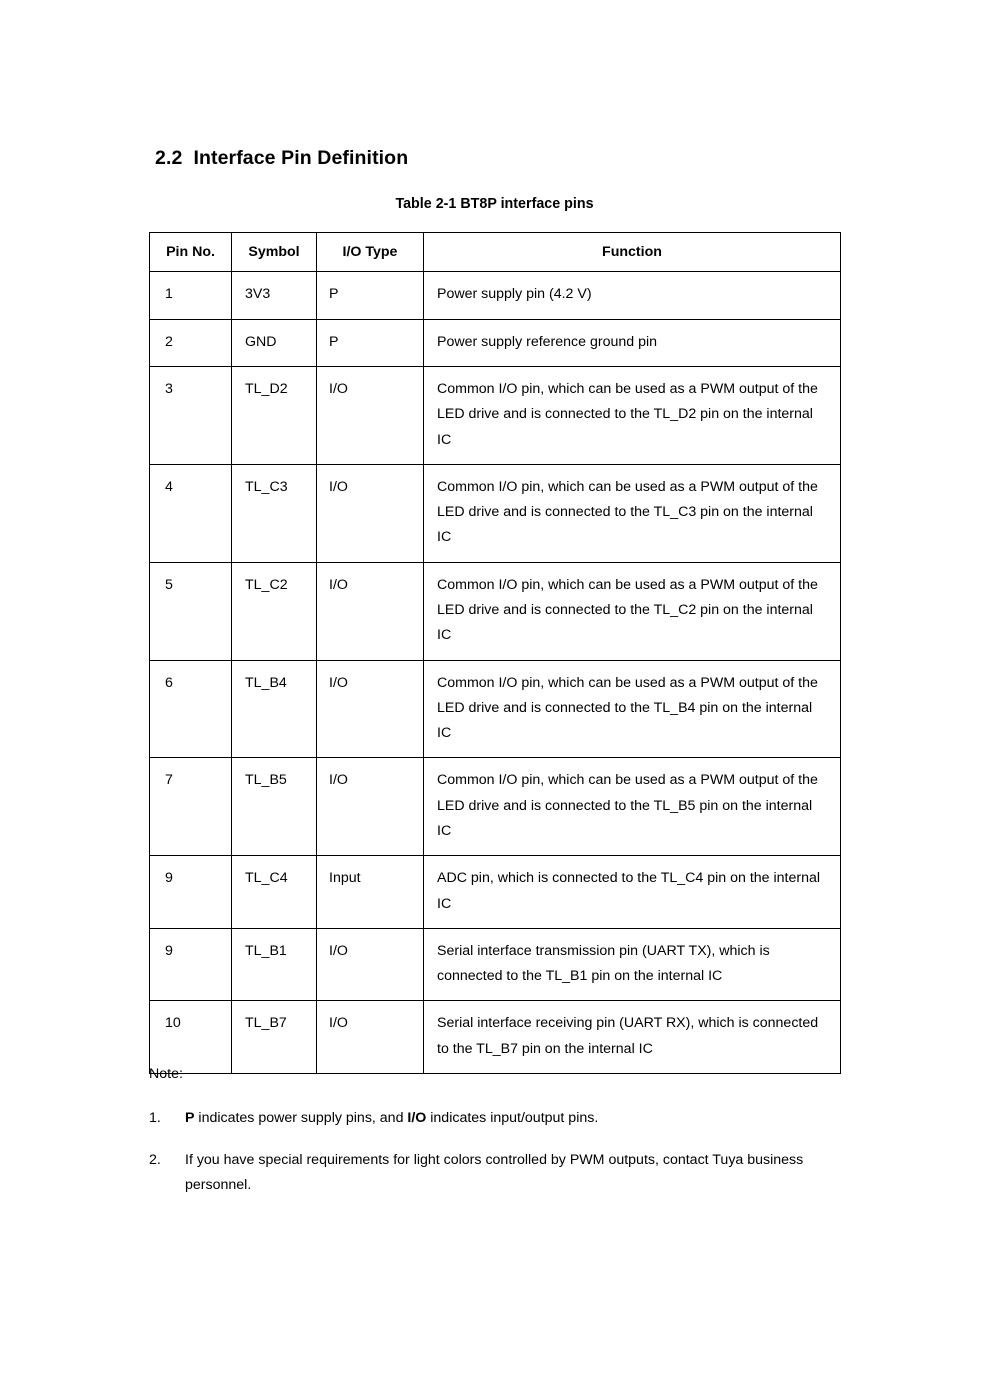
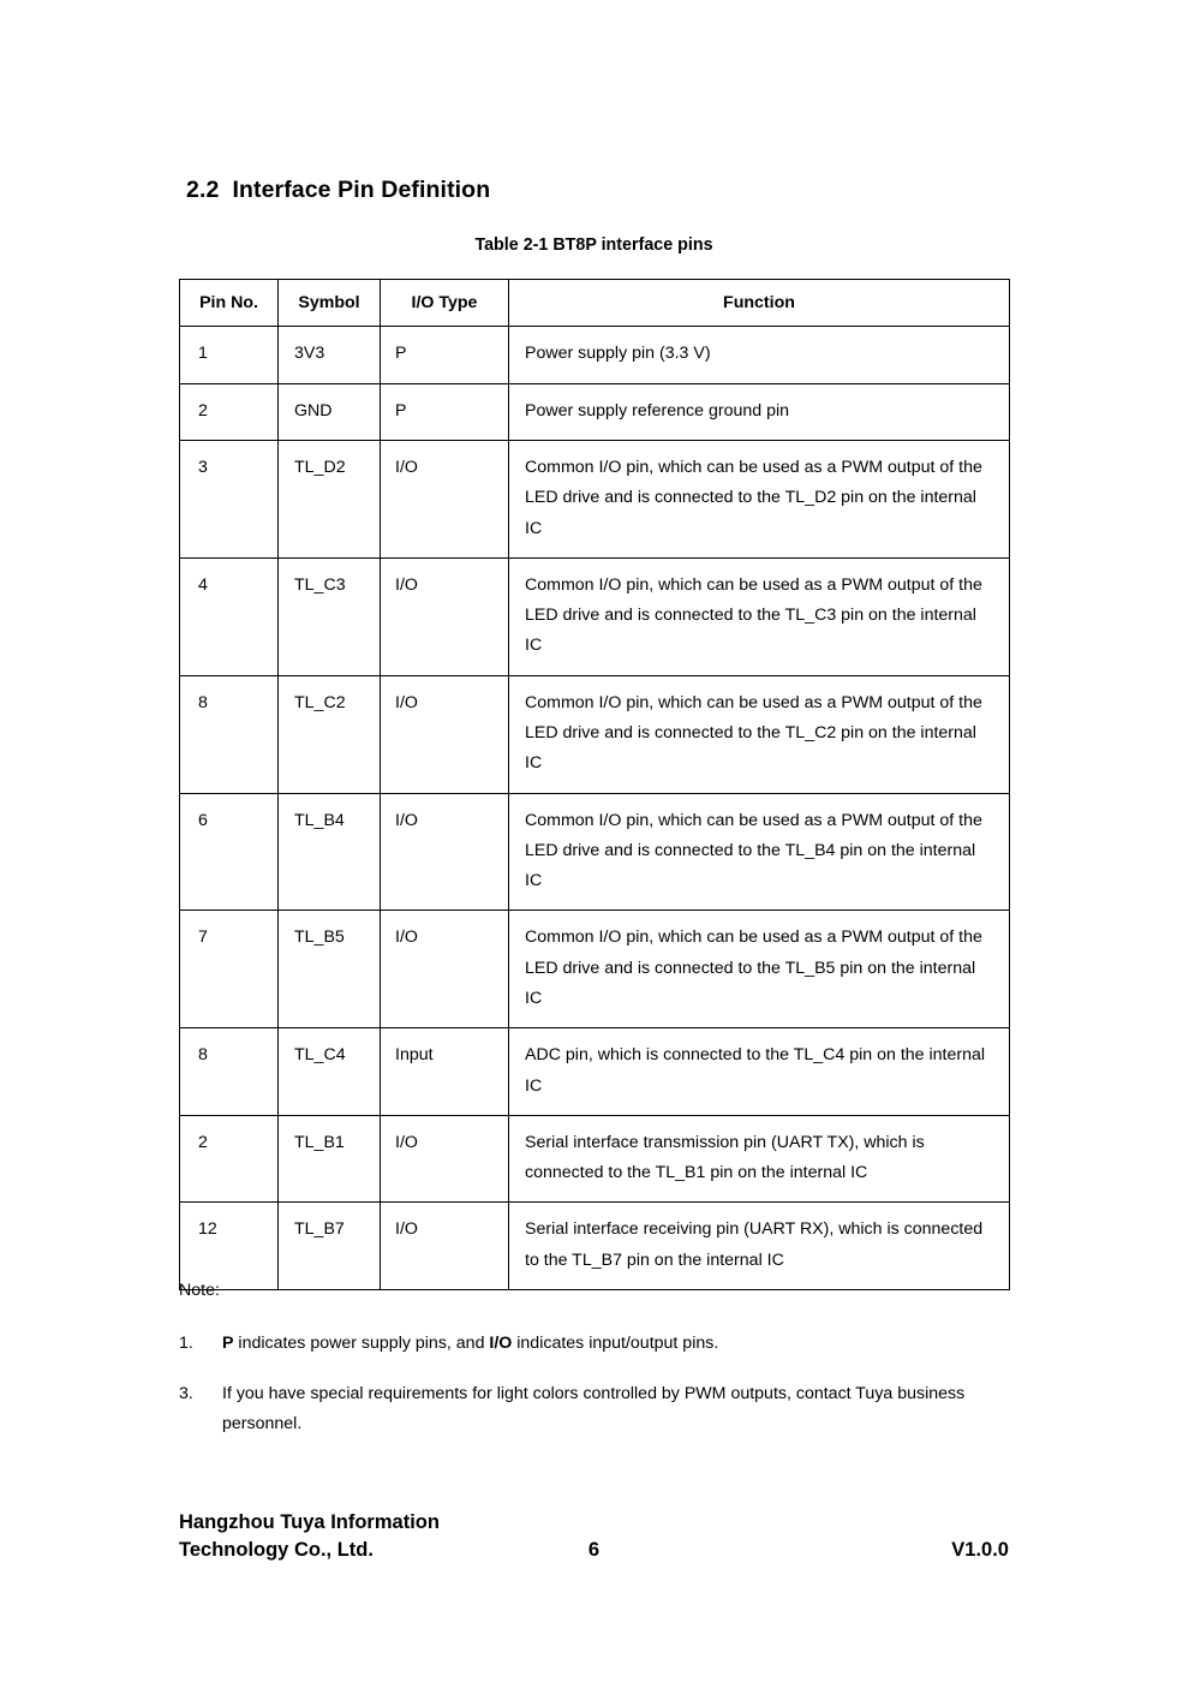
  2.2 Interface Pin Definition
  Table 2-1 BT8P interface pins
  Pin No.	Symbol	I/O Type	Function
- 1	3V3	P	Power supply pin (4.2 V)
+ 1	3V3	P	Power supply pin (3.3 V)
  2	GND	P	Power supply reference ground pin
  3	TL_D2	I/O	Common I/O pin, which can be used as a PWM output of the LED drive and is connected to the TL_D2 pin on the internal IC
  4	TL_C3	I/O	Common I/O pin, which can be used as a PWM output of the LED drive and is connected to the TL_C3 pin on the internal IC
- 5	TL_C2	I/O	Common I/O pin, which can be used as a PWM output of the LED drive and is connected to the TL_C2 pin on the internal IC
+ 8	TL_C2	I/O	Common I/O pin, which can be used as a PWM output of the LED drive and is connected to the TL_C2 pin on the internal IC
  6	TL_B4	I/O	Common I/O pin, which can be used as a PWM output of the LED drive and is connected to the TL_B4 pin on the internal IC
  7	TL_B5	I/O	Common I/O pin, which can be used as a PWM output of the LED drive and is connected to the TL_B5 pin on the internal IC
- 9	TL_C4	Input	ADC pin, which is connected to the TL_C4 pin on the internal IC
+ 8	TL_C4	Input	ADC pin, which is connected to the TL_C4 pin on the internal IC
- 9	TL_B1	I/O	Serial interface transmission pin (UART TX), which is connected to the TL_B1 pin on the internal IC
+ 2	TL_B1	I/O	Serial interface transmission pin (UART TX), which is connected to the TL_B1 pin on the internal IC
- 10	TL_B7	I/O	Serial interface receiving pin (UART RX), which is connected to the TL_B7 pin on the internal IC
+ 12	TL_B7	I/O	Serial interface receiving pin (UART RX), which is connected to the TL_B7 pin on the internal IC
  Note:
  1.
  P indicates power supply pins, and I/O indicates input/output pins.
- 2.
+ 3.
  If you have special requirements for light colors controlled by PWM outputs, contact Tuya business personnel.
+ Hangzhou Tuya Information
+ Technology Co., Ltd.
+ 6
+ V1.0.0
